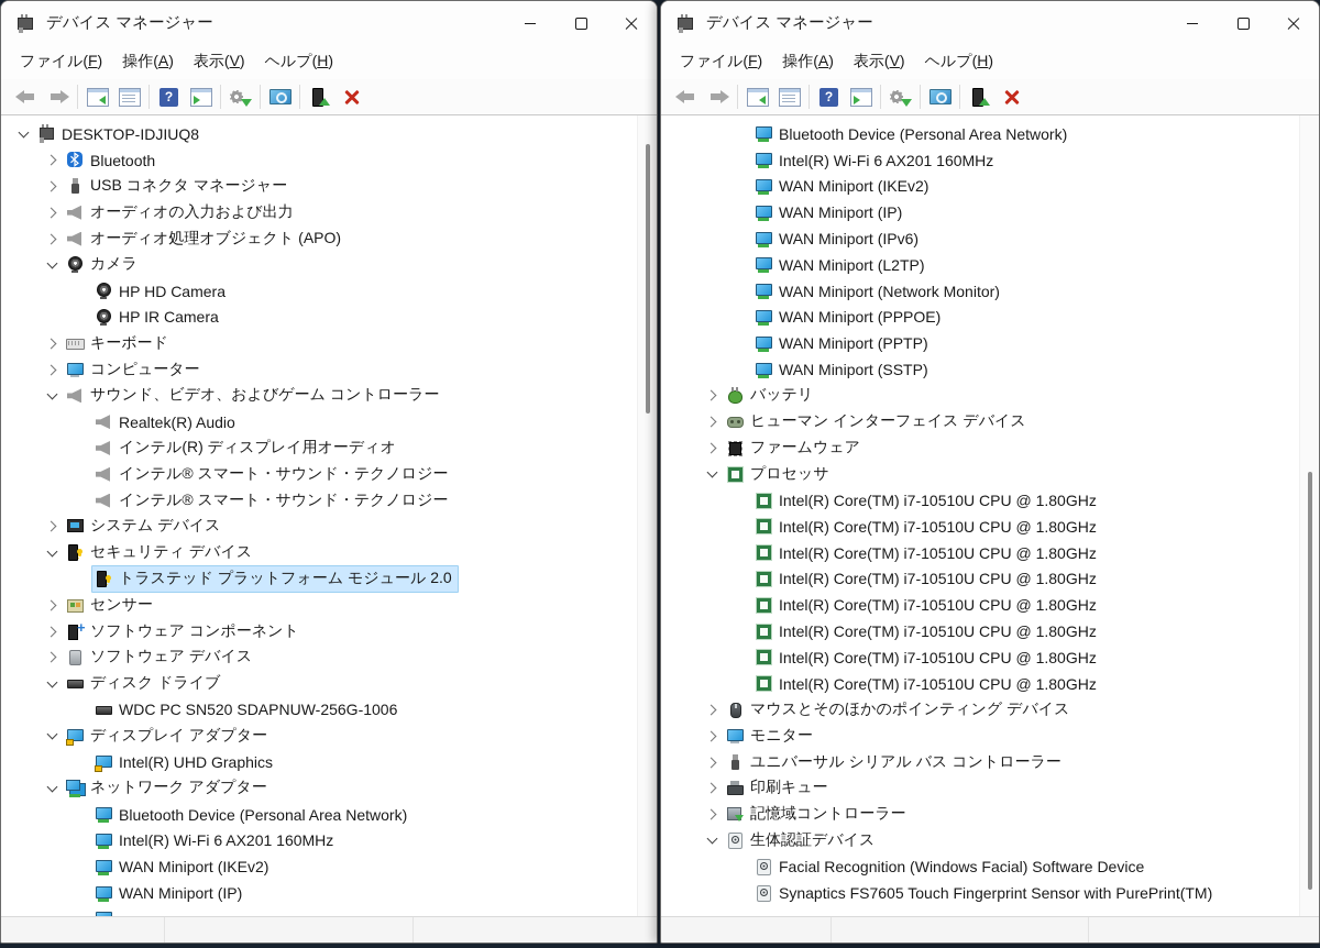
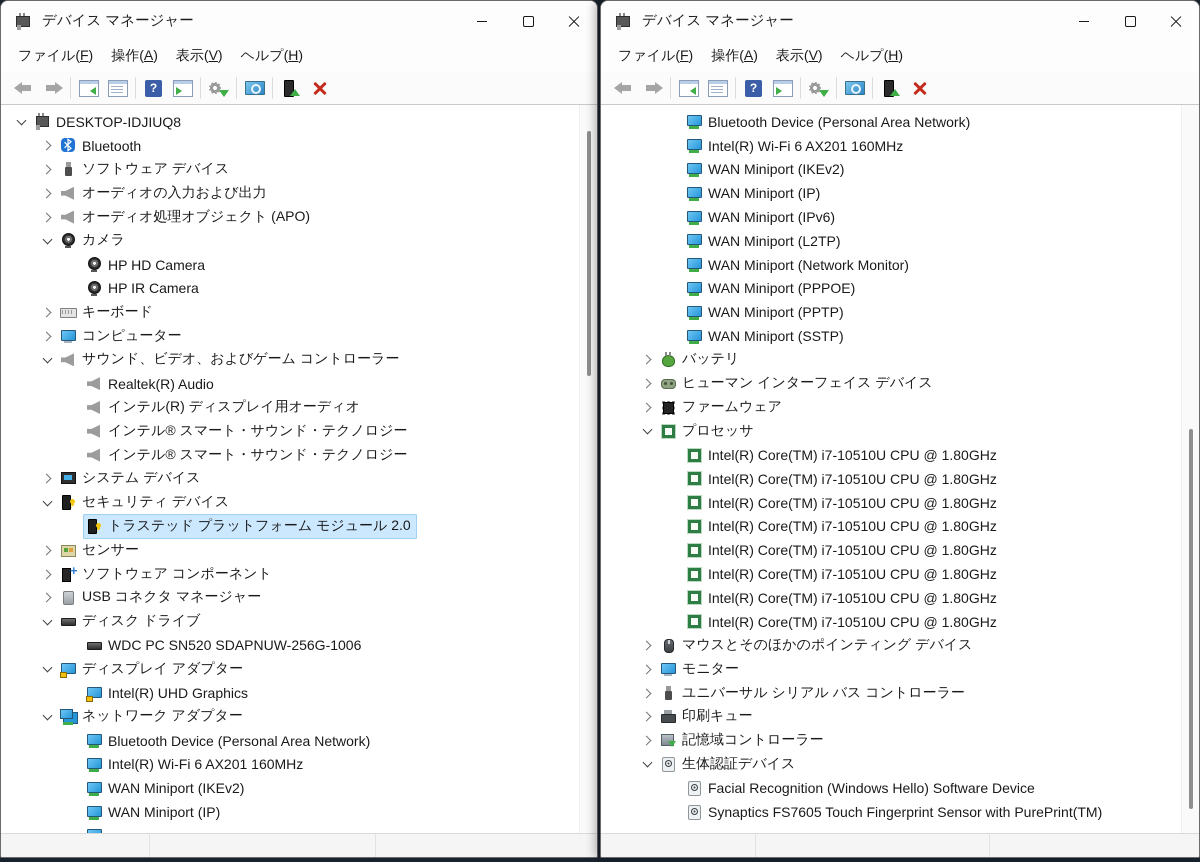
  デバイス マネージャー
  ファイル(F)
  操作(A)
  表示(V)
  ヘルプ(H)
  ?
  DESKTOP-IDJIUQ8
  Bluetooth
- USB コネクタ マネージャー
+ ソフトウェア デバイス
  オーディオの入力および出力
  オーディオ処理オブジェクト (APO)
  カメラ
  HP HD Camera
  HP IR Camera
  キーボード
  コンピューター
  サウンド、ビデオ、およびゲーム コントローラー
  Realtek(R) Audio
  インテル(R) ディスプレイ用オーディオ
  インテル® スマート・サウンド・テクノロジー
  インテル® スマート・サウンド・テクノロジー
  システム デバイス
  セキュリティ デバイス
  トラステッド プラットフォーム モジュール 2.0
  センサー
  ソフトウェア コンポーネント
- ソフトウェア デバイス
+ USB コネクタ マネージャー
  ディスク ドライブ
  WDC PC SN520 SDAPNUW-256G-1006
  ディスプレイ アダプター
  Intel(R) UHD Graphics
  ネットワーク アダプター
  Bluetooth Device (Personal Area Network)
  Intel(R) Wi-Fi 6 AX201 160MHz
  WAN Miniport (IKEv2)
  WAN Miniport (IP)
  デバイス マネージャー
  ファイル(F)
  操作(A)
  表示(V)
  ヘルプ(H)
  ?
  Bluetooth Device (Personal Area Network)
  Intel(R) Wi-Fi 6 AX201 160MHz
  WAN Miniport (IKEv2)
  WAN Miniport (IP)
  WAN Miniport (IPv6)
  WAN Miniport (L2TP)
  WAN Miniport (Network Monitor)
  WAN Miniport (PPPOE)
  WAN Miniport (PPTP)
  WAN Miniport (SSTP)
  バッテリ
  ヒューマン インターフェイス デバイス
  ファームウェア
  プロセッサ
  Intel(R) Core(TM) i7-10510U CPU @ 1.80GHz
  Intel(R) Core(TM) i7-10510U CPU @ 1.80GHz
  Intel(R) Core(TM) i7-10510U CPU @ 1.80GHz
  Intel(R) Core(TM) i7-10510U CPU @ 1.80GHz
  Intel(R) Core(TM) i7-10510U CPU @ 1.80GHz
  Intel(R) Core(TM) i7-10510U CPU @ 1.80GHz
  Intel(R) Core(TM) i7-10510U CPU @ 1.80GHz
  Intel(R) Core(TM) i7-10510U CPU @ 1.80GHz
  マウスとそのほかのポインティング デバイス
  モニター
  ユニバーサル シリアル バス コントローラー
  印刷キュー
  記憶域コントローラー
  生体認証デバイス
- Facial Recognition (Windows Facial) Software Device
+ Facial Recognition (Windows Hello) Software Device
  Synaptics FS7605 Touch Fingerprint Sensor with PurePrint(TM)
